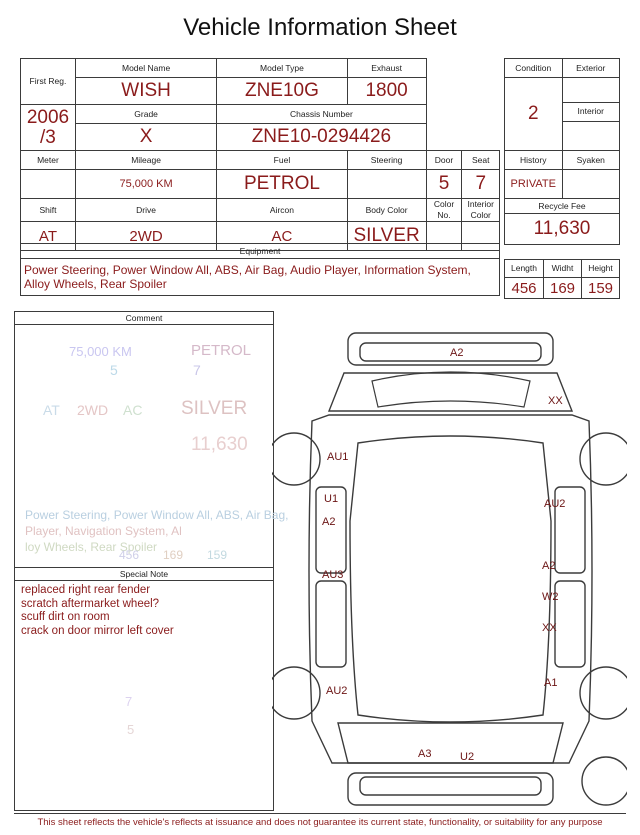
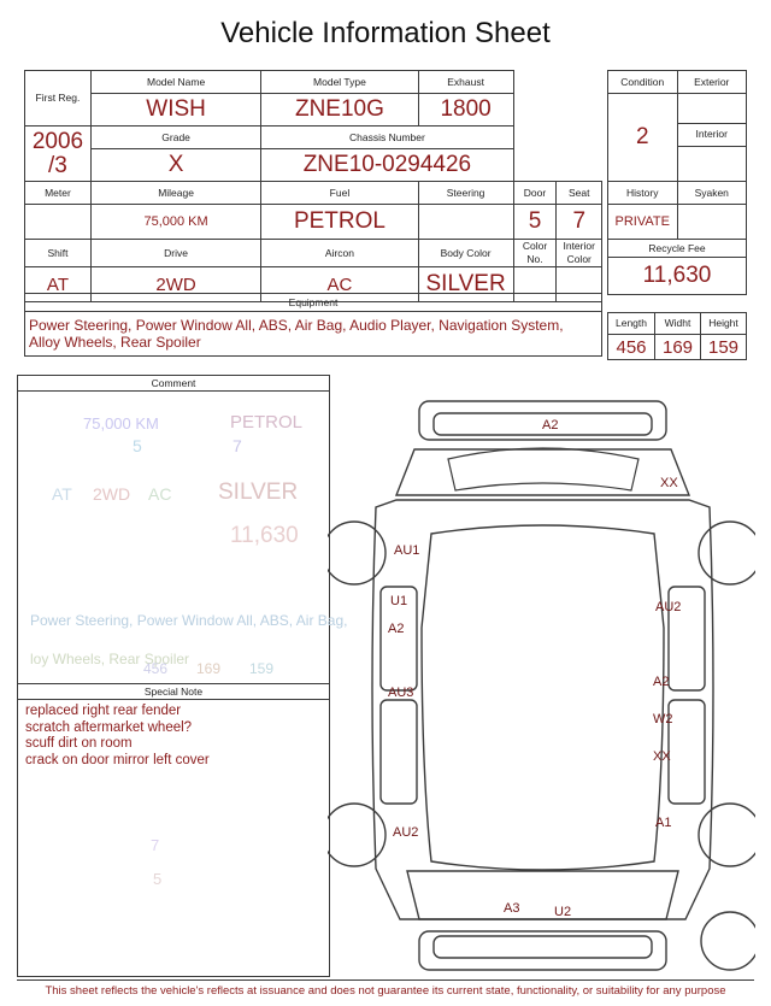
  Vehicle Information Sheet
  First Reg.	Model Name	Model Type	Exhaust
  WISH	ZNE10G	1800
  2006 /3	Grade	Chassis Number
  X	ZNE10-0294426
  Meter	Mileage	Fuel	Steering	Door	Seat
  	75,000 KM	PETROL		5	7
  Shift	Drive	Aircon	Body Color	Color No.	Interior Color
  AT	2WD	AC	SILVER
  Equipment
- Power Steering, Power Window All, ABS, Air Bag, Audio Player, Information System, Alloy Wheels, Rear Spoiler
+ Power Steering, Power Window All, ABS, Air Bag, Audio Player, Navigation System, Alloy Wheels, Rear Spoiler
  Condition	Exterior
  2
  Interior
  History	Syaken
  PRIVATE
  Recycle Fee
  11,630
  Length	Widht	Height
  456	169	159
  Comment
  75,000 KM
  PETROL
  5
  7
  AT
  2WD
  AC
  SILVER
  11,630
  Power Steering, Power Window All, ABS, Air Bag,
- Player, Navigation System, Al
  loy Wheels, Rear Spoiler
  456
  169
  159
  7
  5
  Special Note
  replaced right rear fender
  scratch aftermarket wheel?
  scuff dirt on room
  crack on door mirror left cover
  A2
  XX
  AU1
  U1
  A2
  AU2
  AU3
  A2
  W2
  XX
  A1
  AU2
  A3
  U2
  This sheet reflects the vehicle's reflects at issuance and does not guarantee its current state, functionality, or suitability for any purpose
